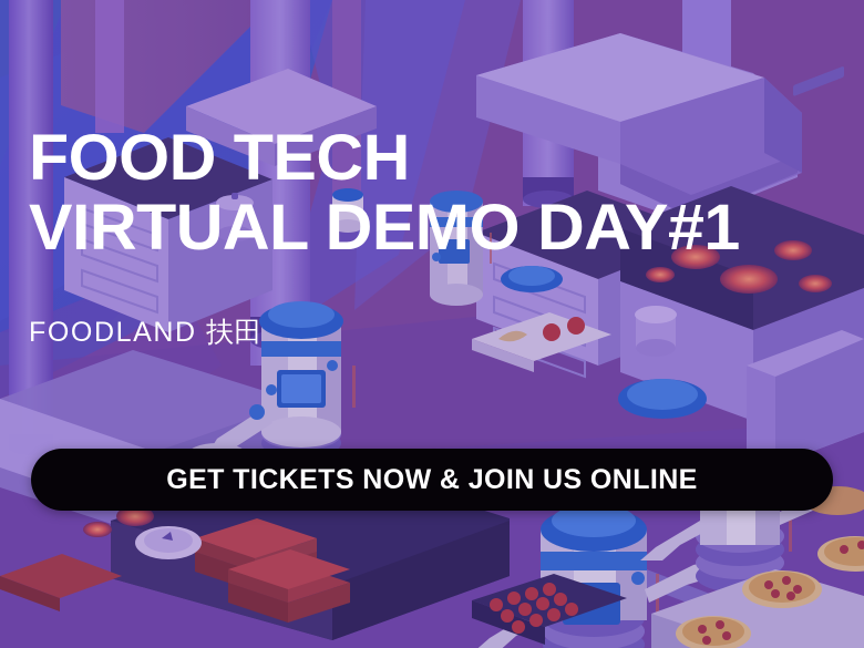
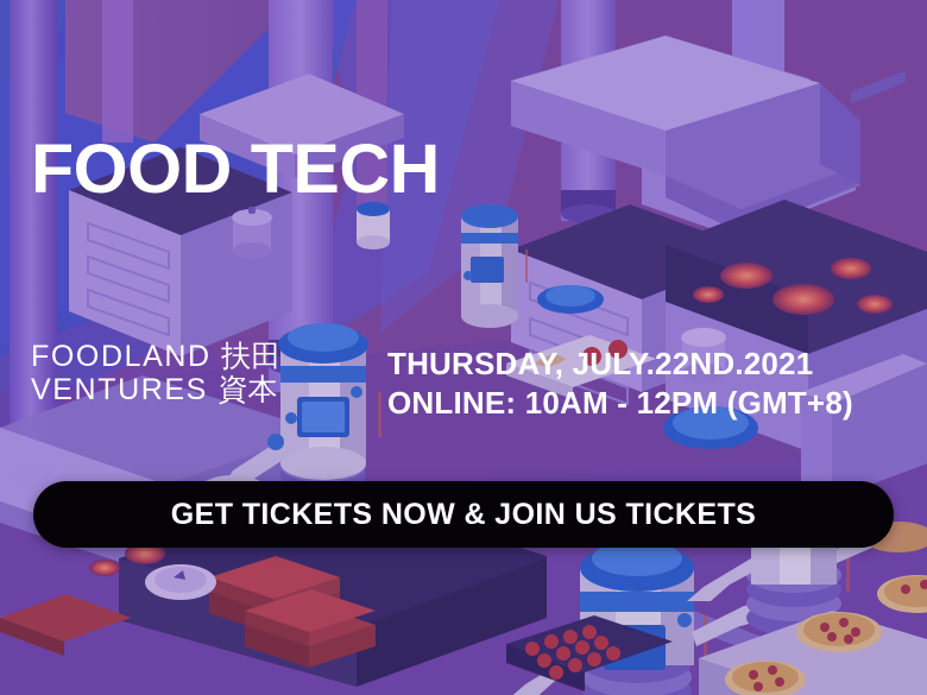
  FOOD TECH
- VIRTUAL DEMO DAY#1
  FOODLAND 扶田
+ VENTURES 資本
+ THURSDAY, JULY.22ND.2021
+ ONLINE: 10AM - 12PM (GMT+8)
- GET TICKETS NOW & JOIN US ONLINE
+ GET TICKETS NOW & JOIN US TICKETS
